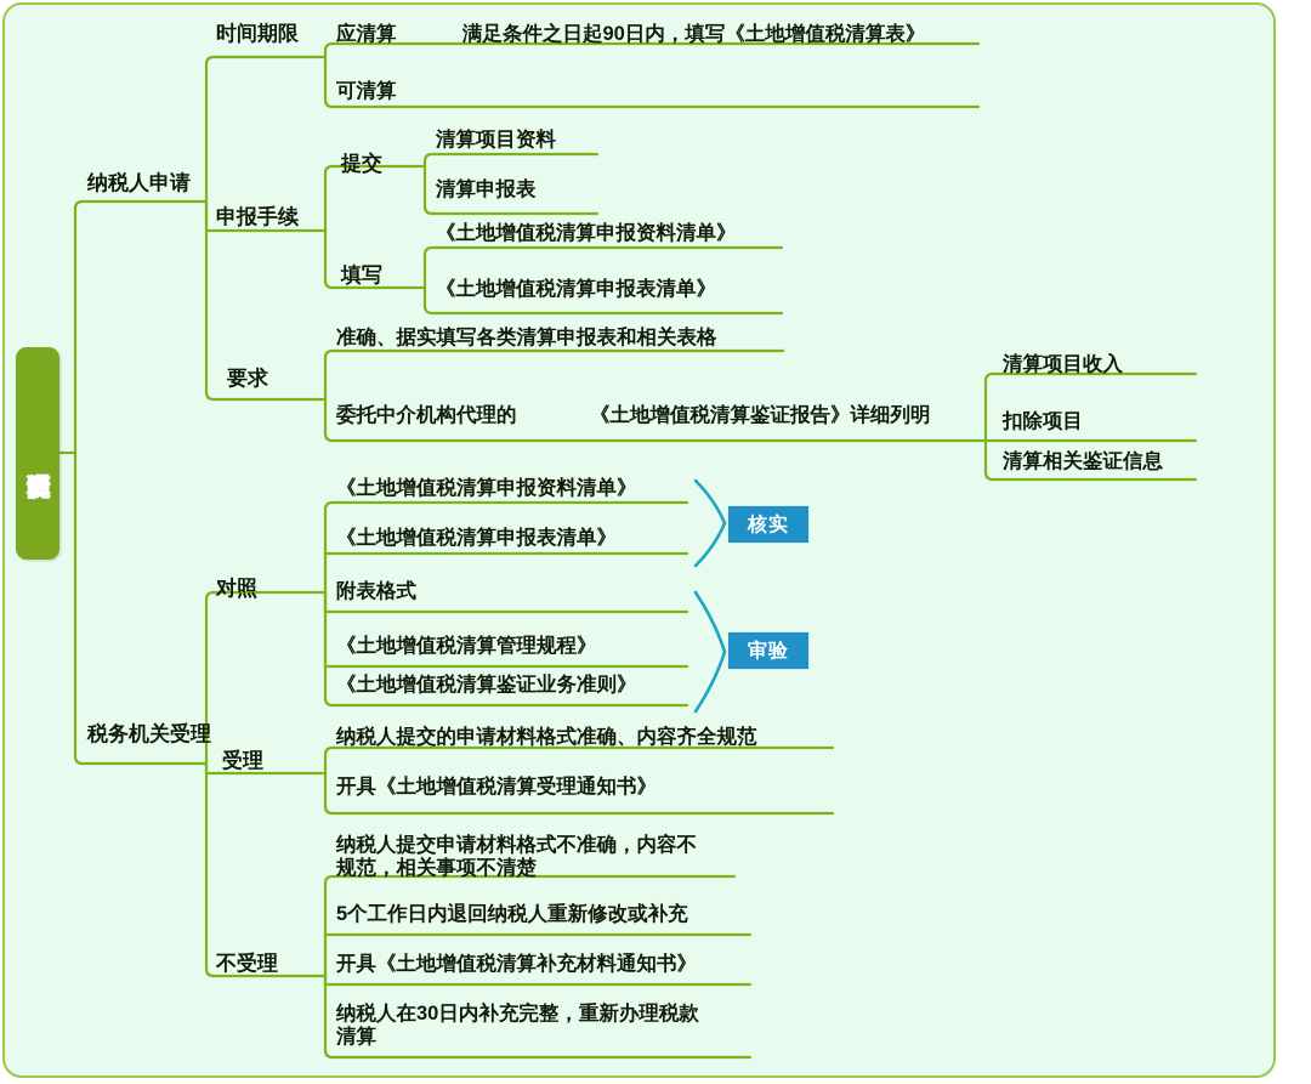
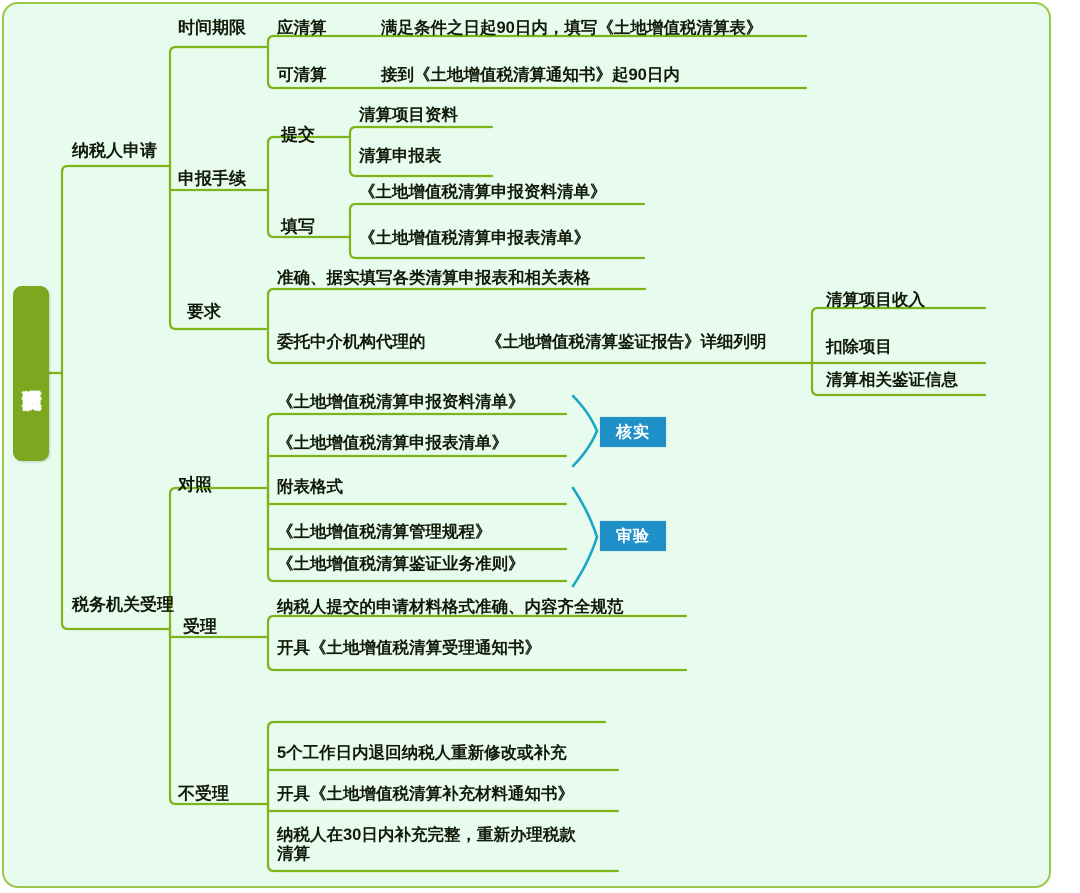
  纳税人申请
  税务机关受理
  时间期限
  申报手续
  要求
  对照
  受理
  不受理
  应清算
  满足条件之日起90日内，填写《土地增值税清算表》
  可清算
+ 接到《土地增值税清算通知书》起90日内
  提交
  清算项目资料
  清算申报表
  填写
  《土地增值税清算申报资料清单》
  《土地增值税清算申报表清单》
  准确、据实填写各类清算申报表和相关表格
  委托中介机构代理的
  《土地增值税清算鉴证报告》详细列明
  清算项目收入
  扣除项目
  清算相关鉴证信息
  《土地增值税清算申报资料清单》
  《土地增值税清算申报表清单》
  附表格式
  《土地增值税清算管理规程》
  《土地增值税清算鉴证业务准则》
  核实
  审验
  纳税人提交的申请材料格式准确、内容齐全规范
  开具《土地增值税清算受理通知书》
- 纳税人提交申请材料格式不准确，内容不
- 规范，相关事项不清楚
  5个工作日内退回纳税人重新修改或补充
  开具《土地增值税清算补充材料通知书》
  纳税人在30日内补充完整，重新办理税款
  清算
